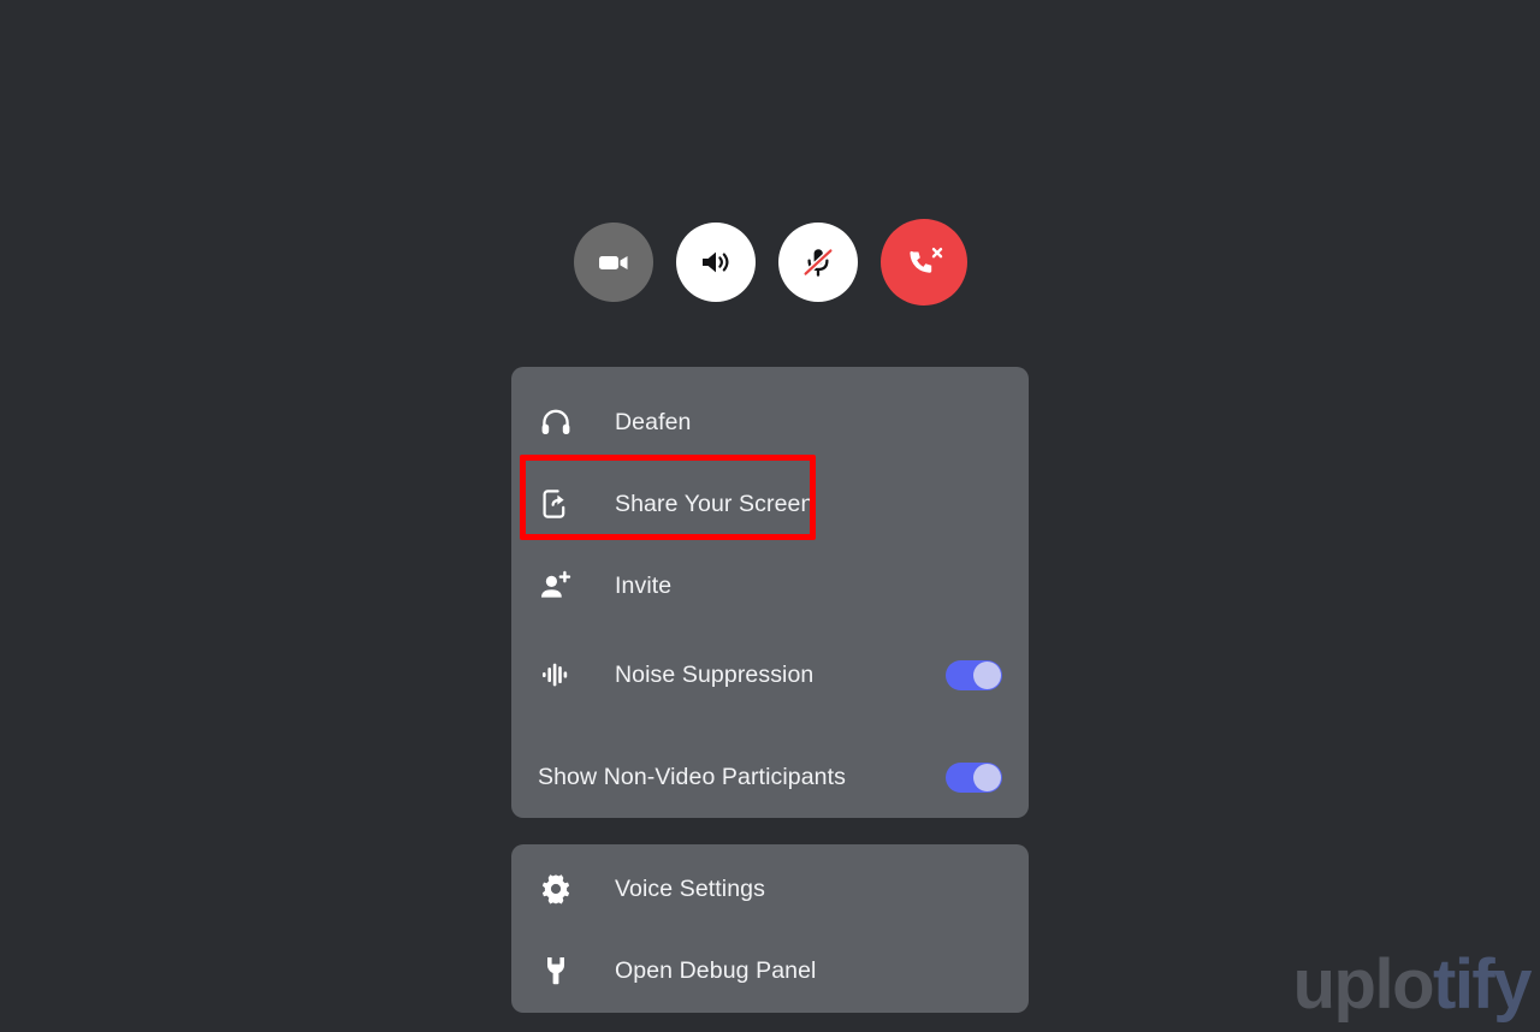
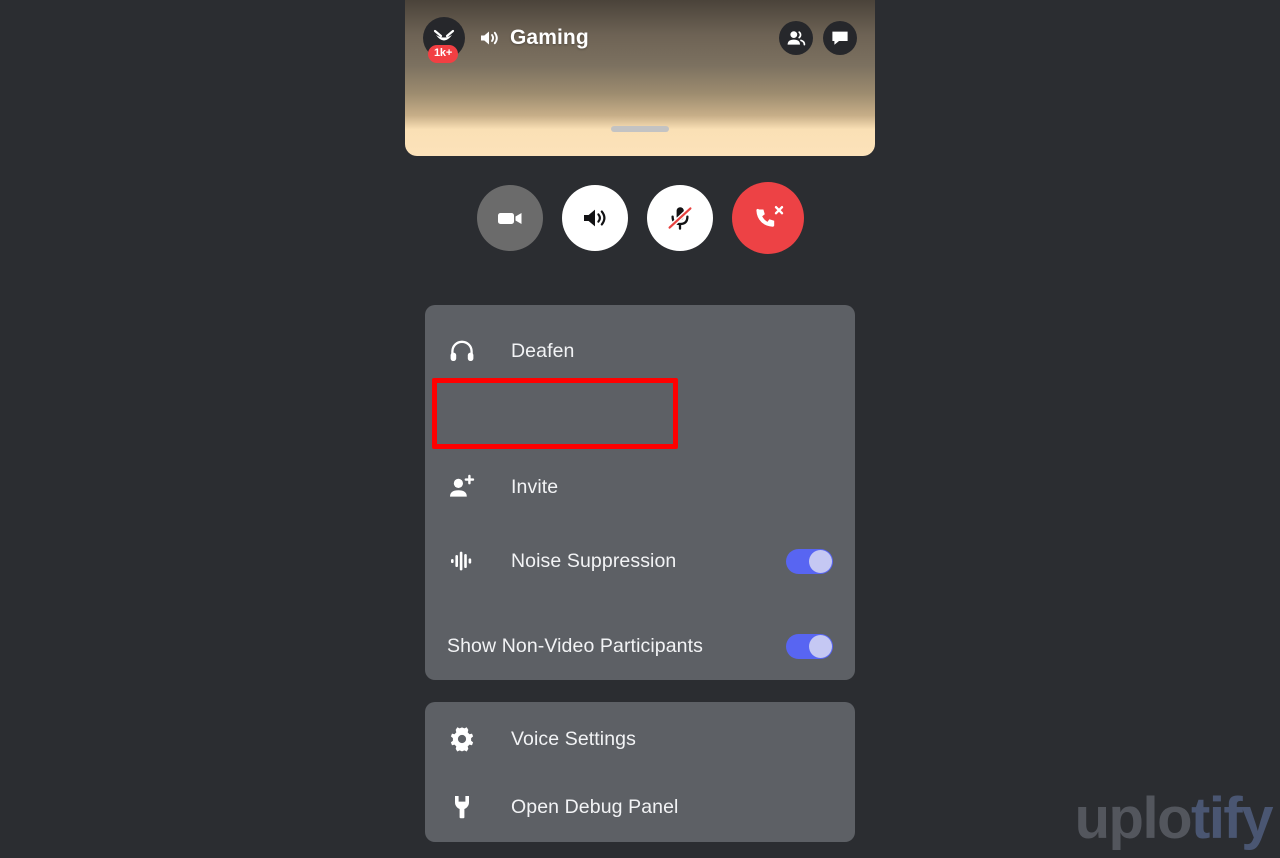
+ 1k+
+ Gaming
  Deafen
- Share Your Screen
  Invite
  Noise Suppression
  Show Non-Video Participants
  Voice Settings
  Open Debug Panel
  uplotify
